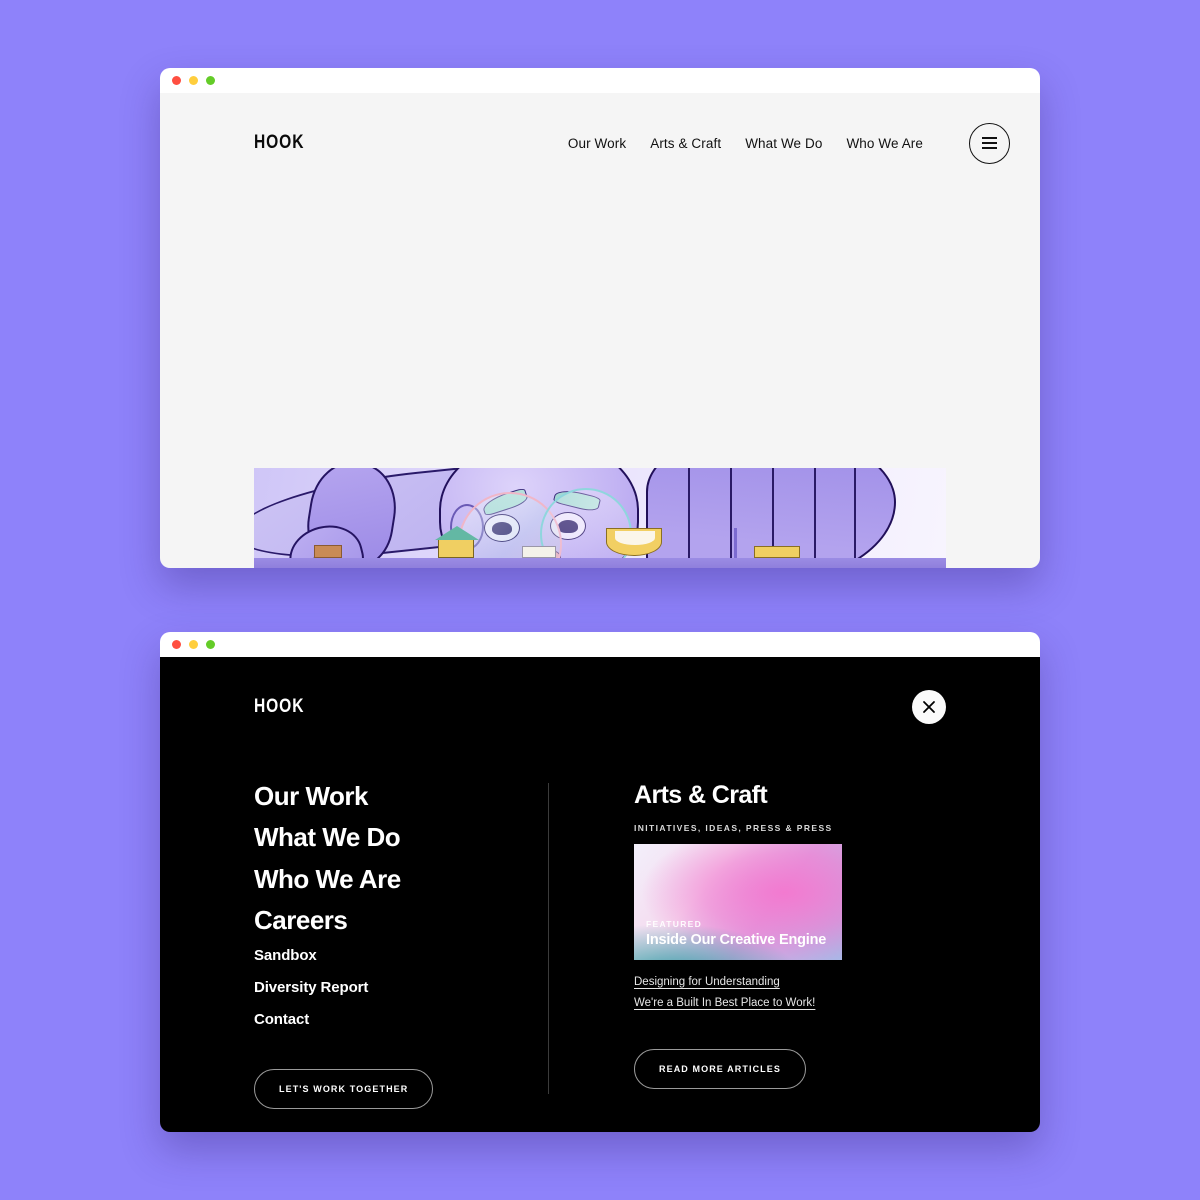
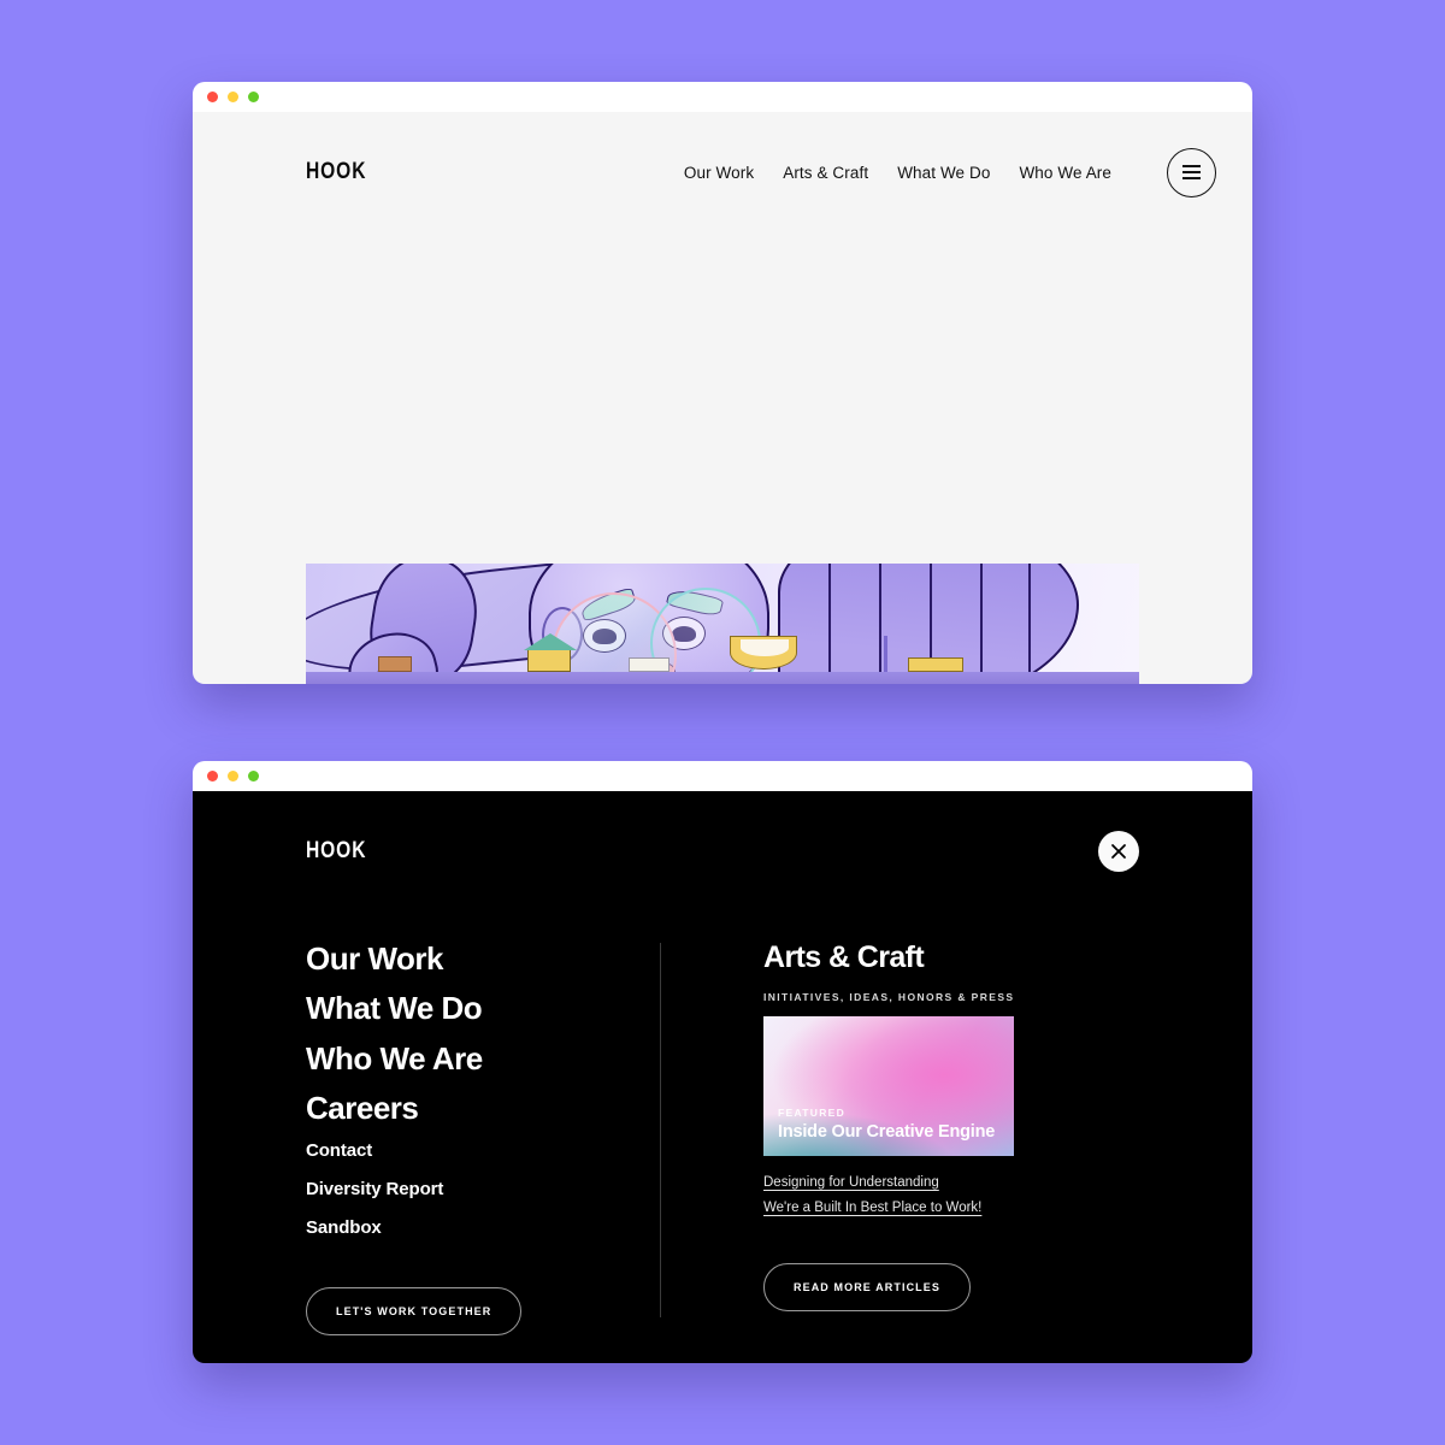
  HOOK
  Our Work
  Arts & Craft
  What We Do
  Who We Are
  HOOK
  Our Work
  What We Do
  Who We Are
  Careers
- Sandbox
+ Contact
  Diversity Report
- Contact
+ Sandbox
  LET'S WORK TOGETHER
  Arts & Craft
- INITIATIVES, IDEAS, PRESS & PRESS
+ INITIATIVES, IDEAS, HONORS & PRESS
  FEATURED
  Inside Our Creative Engine
  Designing for Understanding
  We're a Built In Best Place to Work!
  READ MORE ARTICLES
